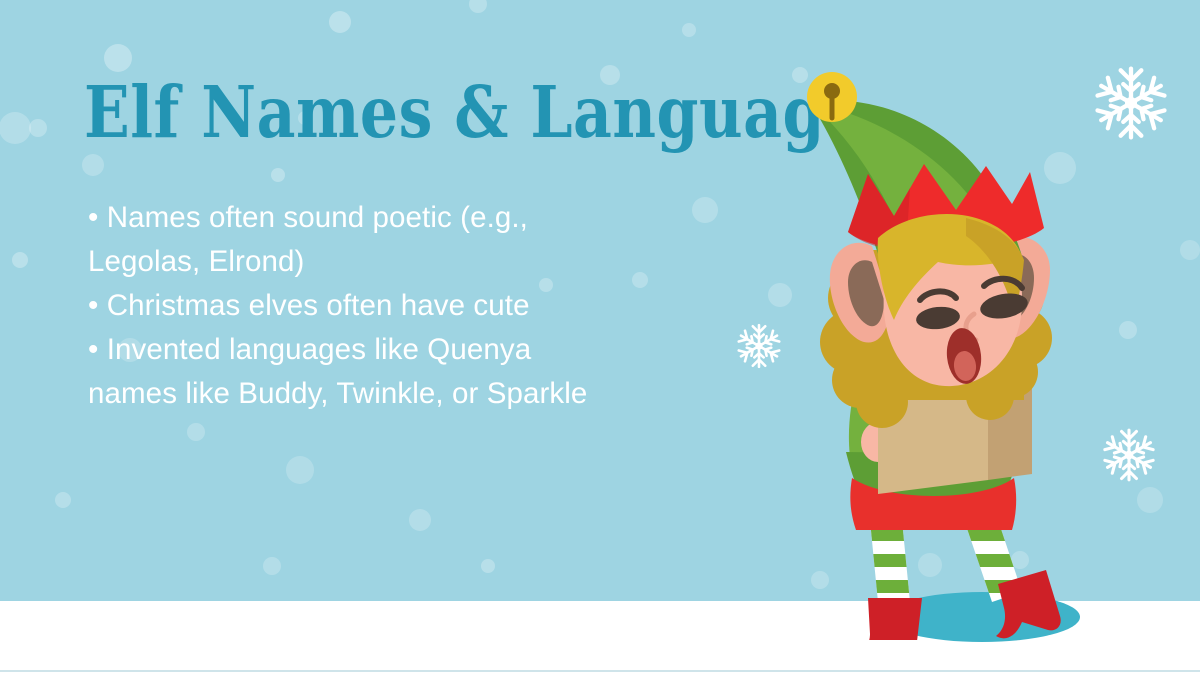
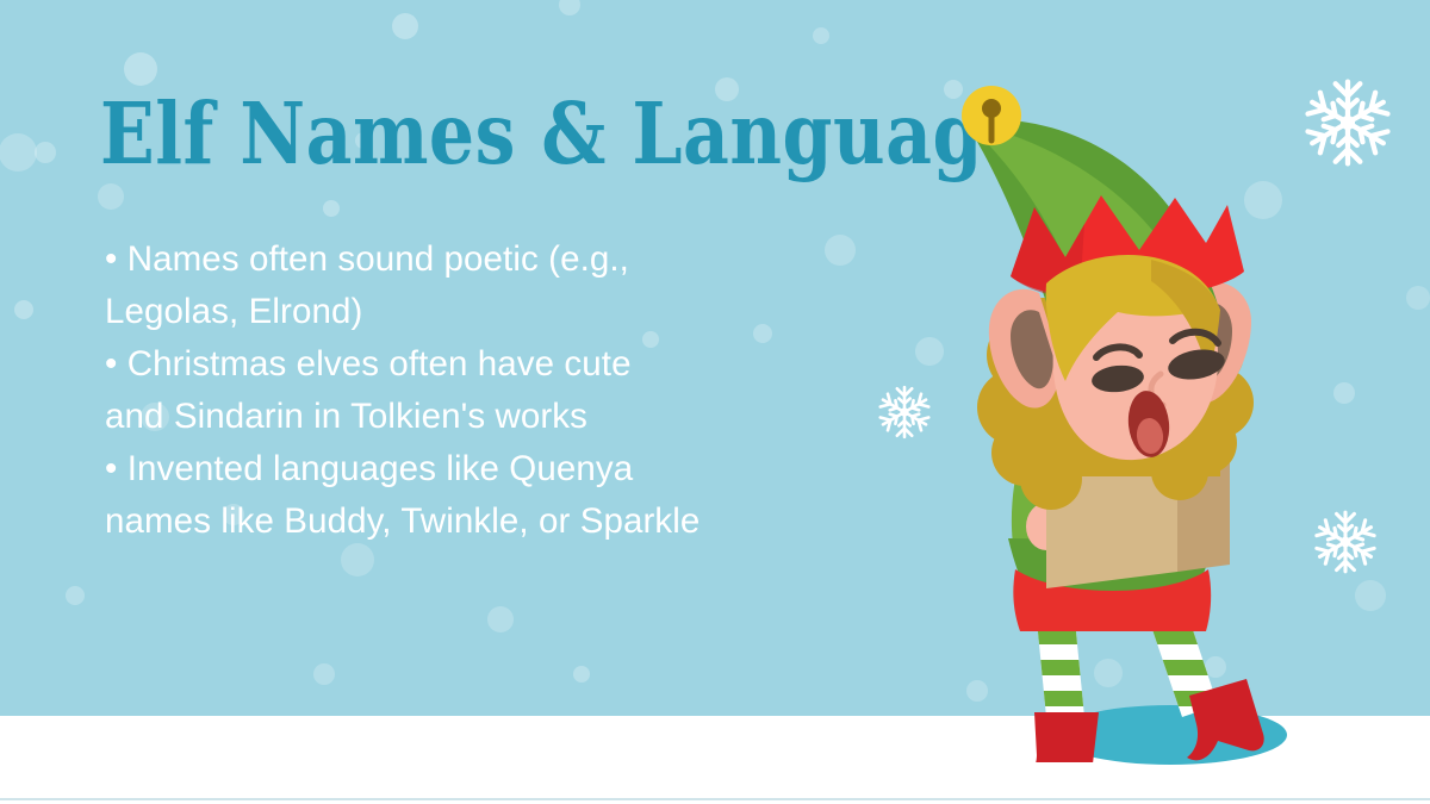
  Elf Names & Languag
  • Names often sound poetic (e.g.,
  Legolas, Elrond)
  • Christmas elves often have cute
+ and Sindarin in Tolkien's works
  • Invented languages like Quenya
  names like Buddy, Twinkle, or Sparkle
